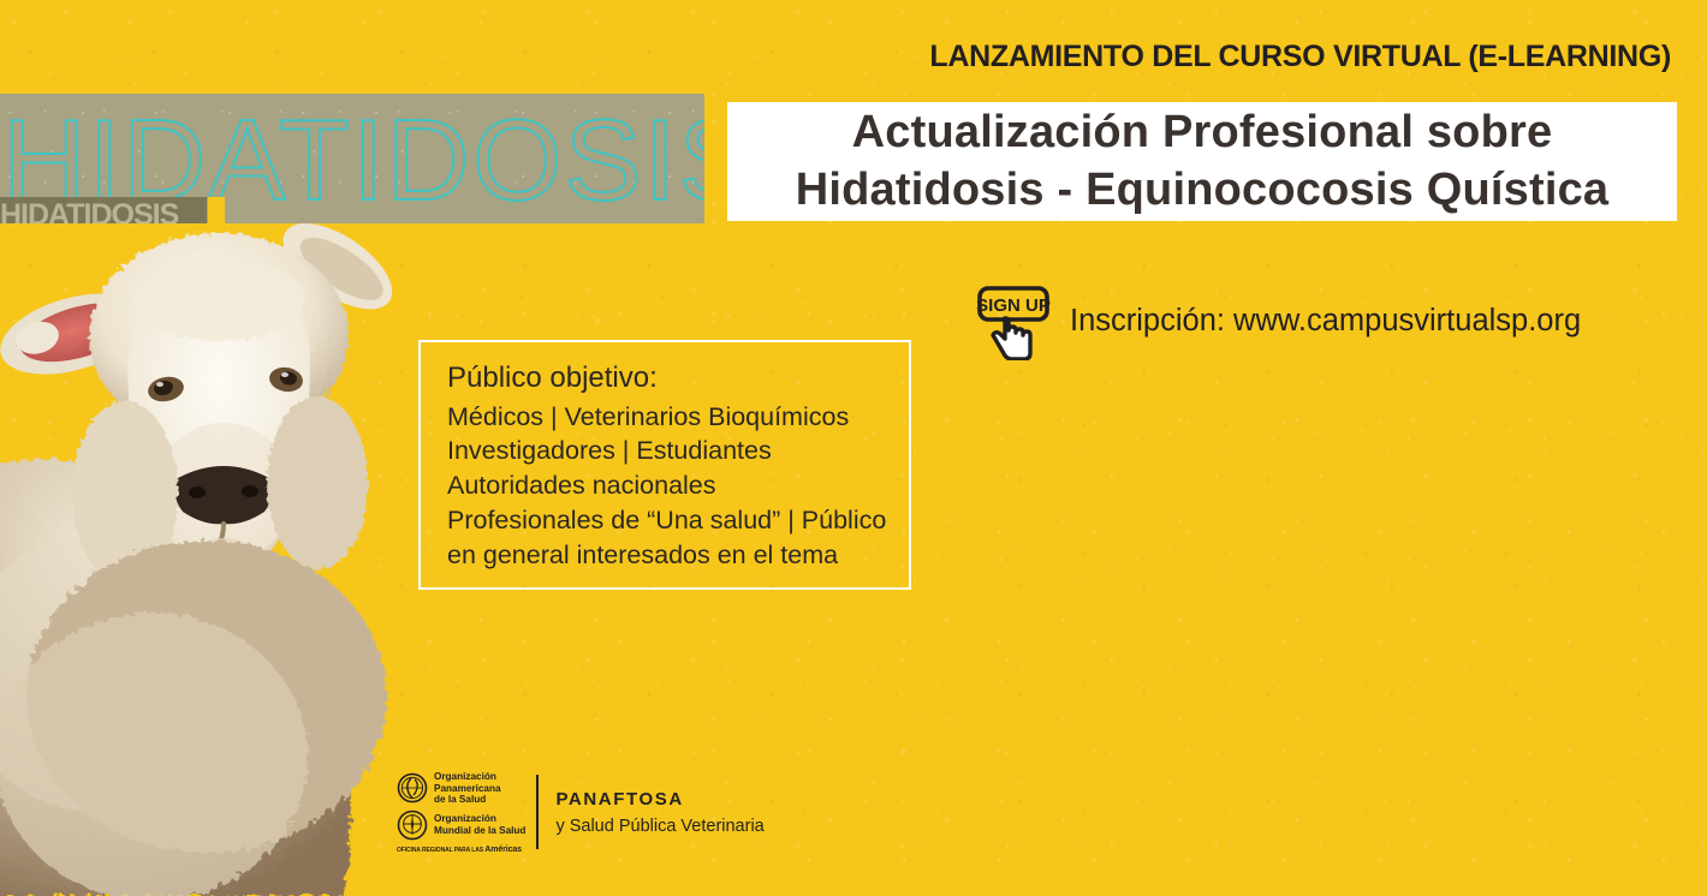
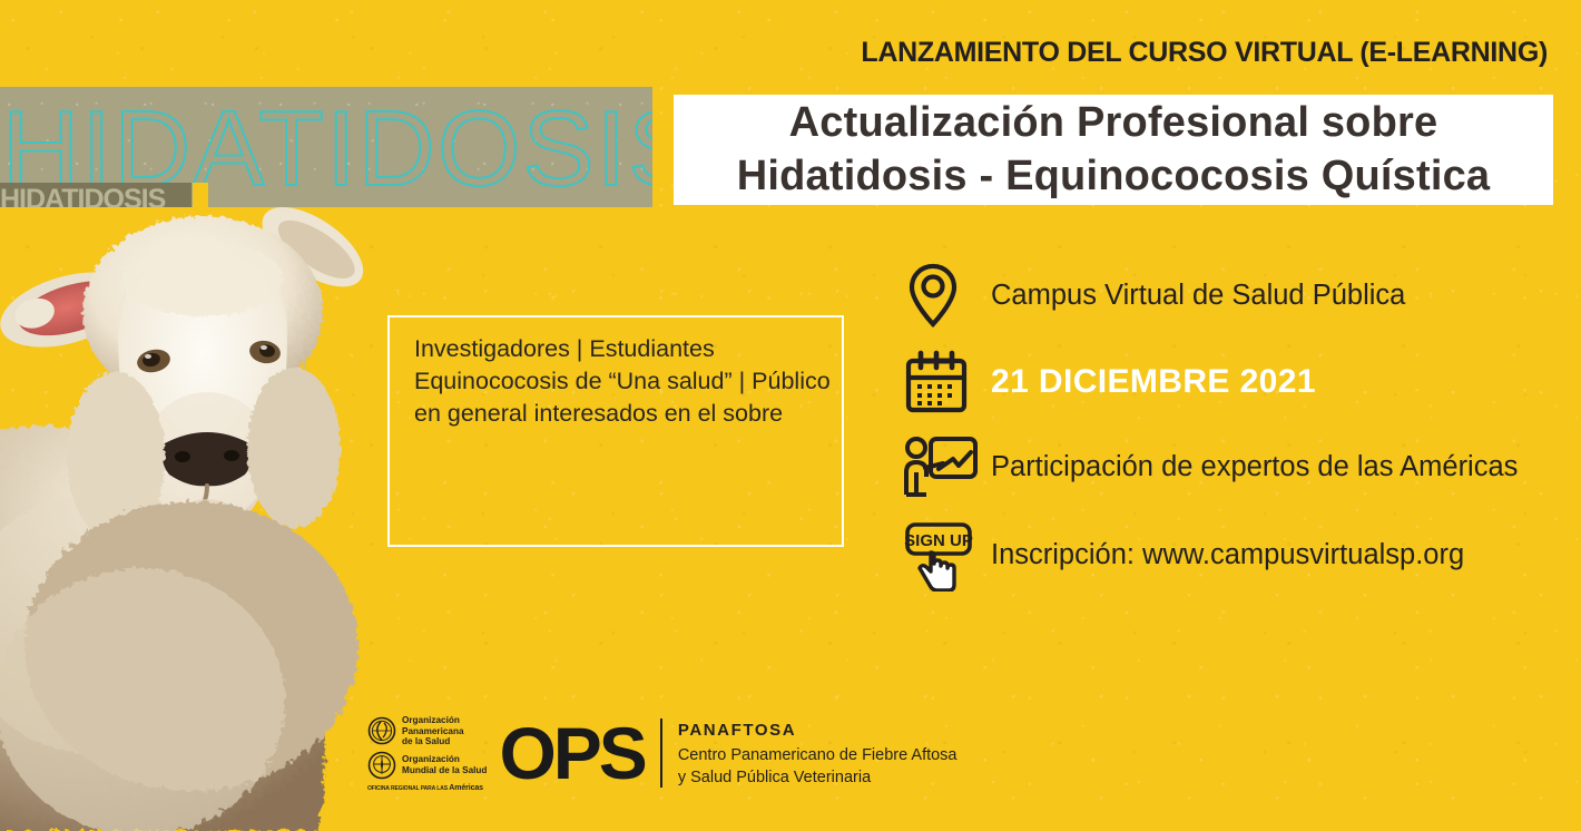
  HIDATIDOSI
  HIDATIDOSIS
  LANZAMIENTO DEL CURSO VIRTUAL (E-LEARNING)
  Actualización Profesional sobre
  Hidatidosis - Equinococosis Quística
- Público objetivo:
- Médicos | Veterinarios Bioquímicos
  Investigadores | Estudiantes
- Autoridades nacionales
- Profesionales de “Una salud” | Público
+ Equinococosis de “Una salud” | Público
- en general interesados en el tema
+ en general interesados en el sobre
+ Campus Virtual de Salud Pública
+ 21 DICIEMBRE 2021
+ Participación de expertos de las Américas
  SIGN UP
  Inscripción: www.campusvirtualsp.org
  Organización
  Panamericana
  de la Salud
  Organización
  Mundial de la Salud
+ OPS
  PANAFTOSA
+ Centro Panamericano de Fiebre Aftosa
  y Salud Pública Veterinaria
